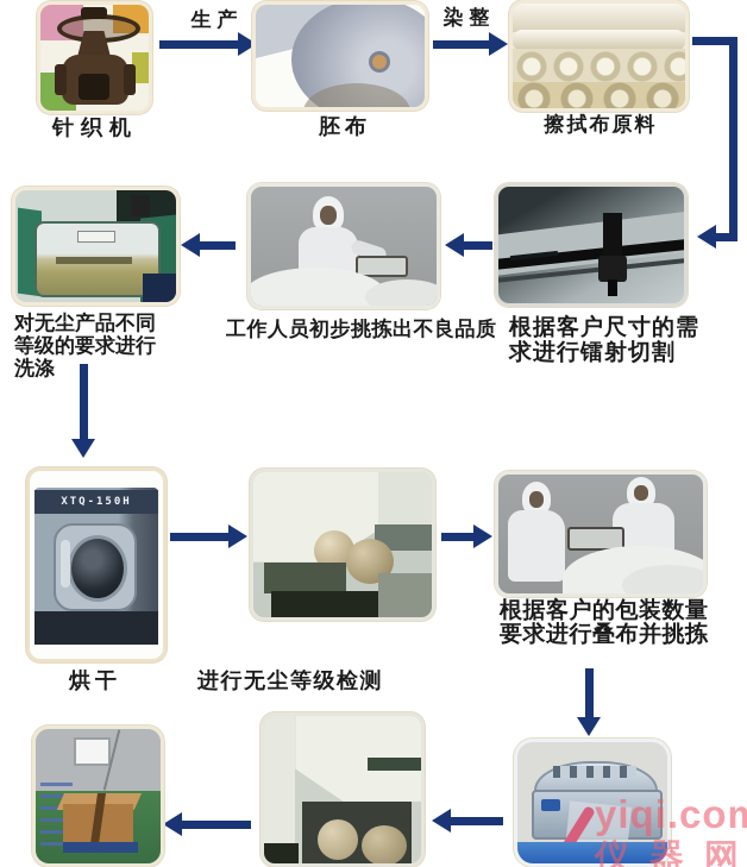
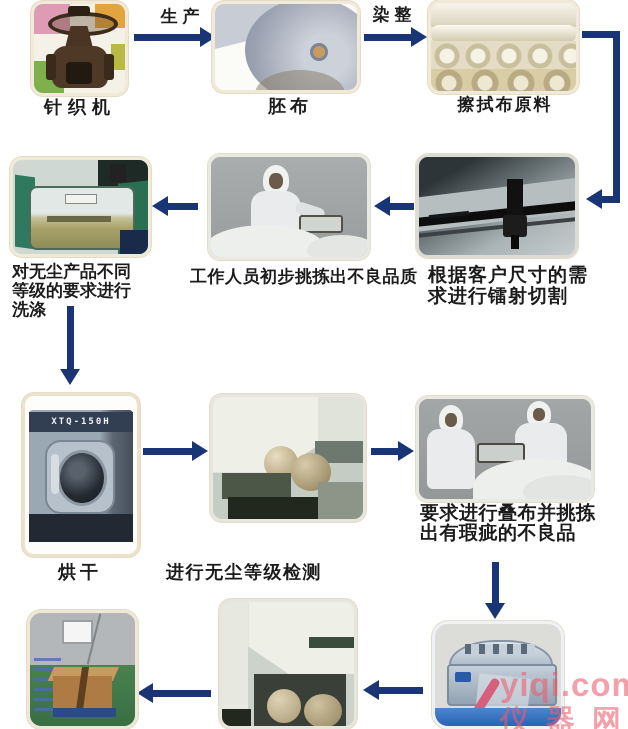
  针织机
  生 产
  胚布
  染 整
  擦拭布原料
  对无尘产品不同
  等级的要求进行
  洗涤
  工作人员初步挑拣出不良品质
  根据客户尺寸的需
  求进行镭射切割
  XTQ-150H
  烘干
  进行无尘等级检测
- 根据客户的包装数量
  要求进行叠布并挑拣
+ 出有瑕疵的不良品
  yiqi.com
  仪器网
